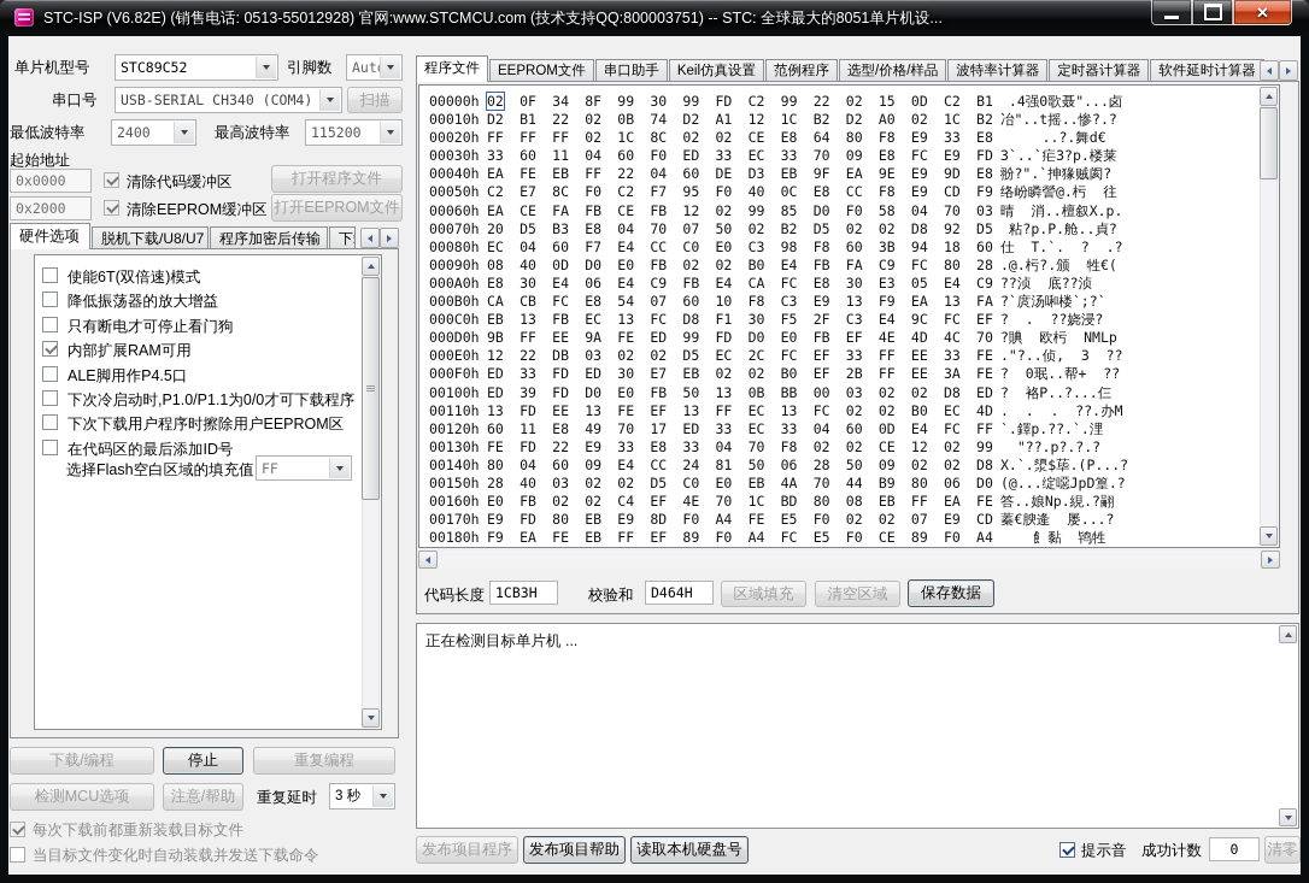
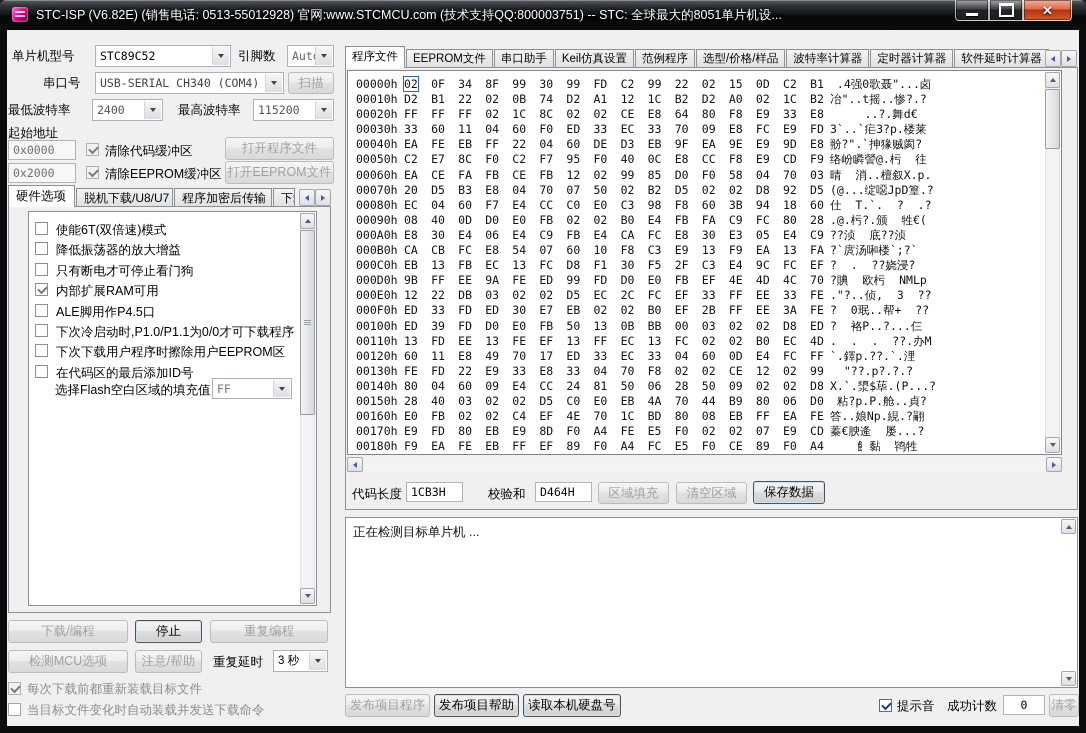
  STC-ISP (V6.82E) (销售电话: 0513-55012928) 官网:www.STCMCU.com (技术支持QQ:800003751) -- STC: 全球最大的8051单片机设...
  ✕
  单片机型号
  STC89C52
  引脚数
  Aut
  串口号
  USB-SERIAL CH340 (COM4)
  扫描
  最低波特率
  2400
  最高波特率
  115200
  起始地址
  0x0000
  清除代码缓冲区
  打开程序文件
  0x2000
  清除EEPROM缓冲区
  打开EEPROM文件
  硬件选项
  脱机下载/U8/U7
  程序加密后传输
  使能6T(双倍速)模式
  降低振荡器的放大增益
  只有断电才可停止看门狗
  内部扩展RAM可用
  ALE脚用作P4.5口
  下次冷启动时,P1.0/P1.1为0/0才可下载程序
  下次下载用户程序时擦除用户EEPROM区
  在代码区的最后添加ID号
  选择Flash空白区域的填充值
  FF
  下载/编程
  停止
  重复编程
  检测MCU选项
  注意/帮助
  重复延时
  3 秒
  每次下载前都重新装载目标文件
  当目标文件变化时自动装载并发送下载命令
  程序文件
  EEPROM文件
  串口助手
  Keil仿真设置
  范例程序
  选型/价格/样品
  波特率计算器
  定时器计算器
  软件延时计算器
  00000h
  02 0F 34 8F 99 30 99 FD C2 99 22 02 15 0D C2 B1
  .4强0歌聂"...卤
  00010h
  D2 B1 22 02 0B 74 D2 A1 12 1C B2 D2 A0 02 1C B2
  冶"..t摇..惨?.?
  00020h
  FF FF FF 02 1C 8C 02 02 CE E8 64 80 F8 E9 33 E8
  ..?.舞d€
  00030h
  33 60 11 04 60 F0 ED 33 EC 33 70 09 E8 FC E9 FD
  3`..`疟3?p.楼莱
  00040h
  EA FE EB FF 22 04 60 DE D3 EB 9F EA 9E E9 9D E8
  翂?".`抻猭贼阂?
  00050h
  C2 E7 8C F0 C2 F7 95 F0 40 0C E8 CC F8 E9 CD F9
  络岎瞵謍@.杇 往
  00060h
  EA CE FA FB CE FB 12 02 99 85 D0 F0 58 04 70 03
  晴 消..檀叙X.p.
  00070h
  20 D5 B3 E8 04 70 07 50 02 B2 D5 02 02 D8 92 D5
- 粘?p.P.舱..貞?
+ (@...绽噁JpD篁.?
  00080h
  EC 04 60 F7 E4 CC C0 E0 C3 98 F8 60 3B 94 18 60
  仕 T.`. ? .?
  00090h
  08 40 0D D0 E0 FB 02 02 B0 E4 FB FA C9 FC 80 28
  .@.杇?.颁 牲€(
  000A0h
  E8 30 E4 06 E4 C9 FB E4 CA FC E8 30 E3 05 E4 C9
  ??浈 底??浈
  000B0h
  CA CB FC E8 54 07 60 10 F8 C3 E9 13 F9 EA 13 FA
  ?`庹汤啝楼`;?`
  000C0h
  EB 13 FB EC 13 FC D8 F1 30 F5 2F C3 E4 9C FC EF
  ? . ??娆浸?
  000D0h
  9B FF EE 9A FE ED 99 FD D0 E0 FB EF 4E 4D 4C 70
  ?賟 欧杇 NMLp
  000E0h
  12 22 DB 03 02 02 D5 EC 2C FC EF 33 FF EE 33 FE
  ."?..侦, 3 ??
  000F0h
  ED 33 FD ED 30 E7 EB 02 02 B0 EF 2B FF EE 3A FE
  ? 0珉..帮+ ??
  00100h
  ED 39 FD D0 E0 FB 50 13 0B BB 00 03 02 02 D8 ED
  ? 袼P..?...仨
  00110h
  13 FD EE 13 FE EF 13 FF EC 13 FC 02 02 B0 EC 4D
  . . . ??.办M
  00120h
  60 11 E8 49 70 17 ED 33 EC 33 04 60 0D E4 FC FF
  `.鐸p.??.`.浬
  00130h
  FE FD 22 E9 33 E8 33 04 70 F8 02 02 CE 12 02 99
  "??.p?.?.?
  00140h
  80 04 60 09 E4 CC 24 81 50 06 28 50 09 02 02 D8
  X.`.澃$荜.(P...?
  00150h
  28 40 03 02 02 D5 C0 E0 EB 4A 70 44 B9 80 06 D0
- (@...绽噁JpD篁.?
+ 粘?p.P.舱..貞?
  00160h
  E0 FB 02 02 C4 EF 4E 70 1C BD 80 08 EB FF EA FE
  答..娘Np.絸.?翤
  00170h
  E9 FD 80 EB E9 8D F0 A4 FE E5 F0 02 02 07 E9 CD
  蓁€腴逄 屡...?
  00180h
  F9 EA FE EB FF EF 89 F0 A4 FC E5 F0 CE 89 F0 A4
  飠黏 鸨牲
  代码长度
  1CB3H
  校验和
  D464H
  区域填充
  清空区域
  保存数据
  正在检测目标单片机 ...
  发布项目程序
  发布项目帮助
  读取本机硬盘号
  提示音
  成功计数
  0
  清零
